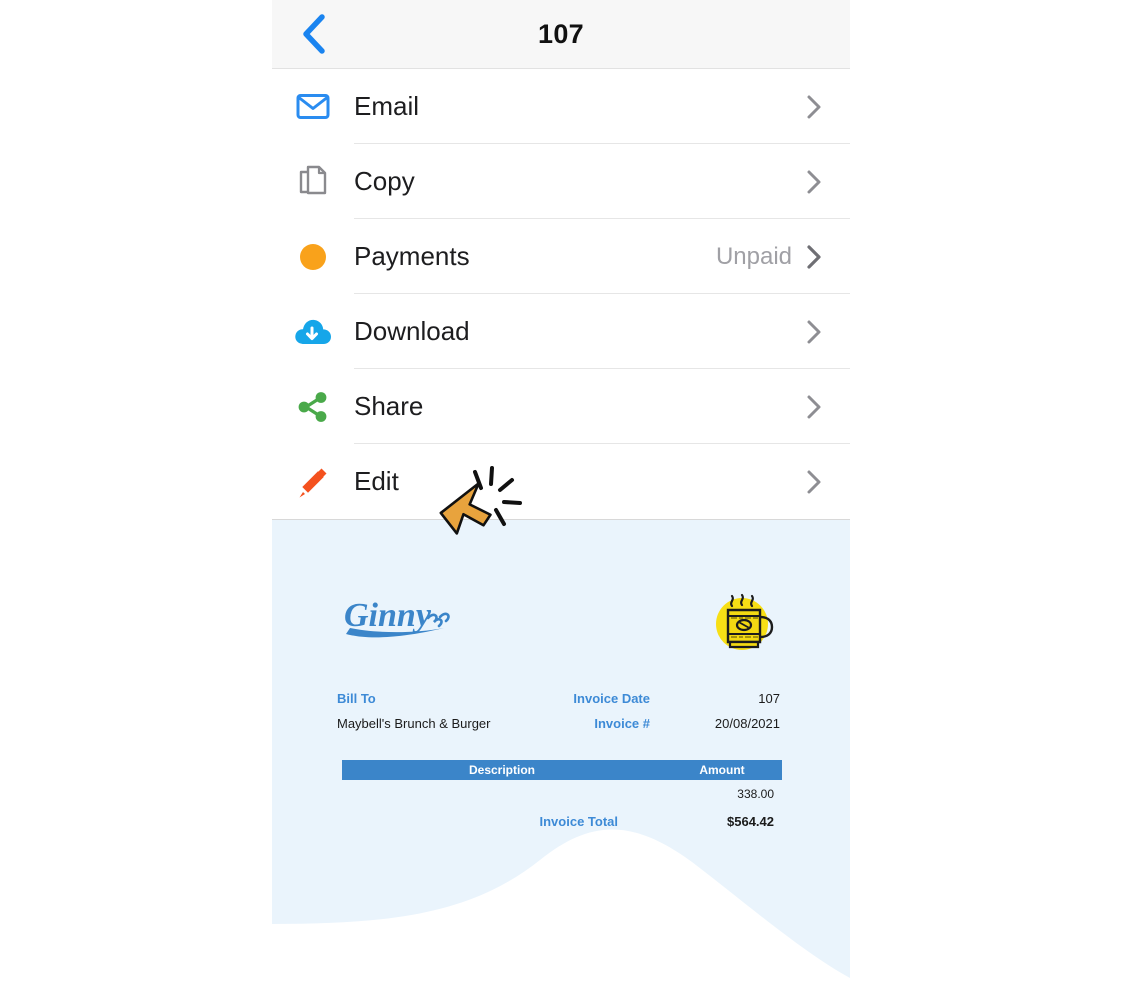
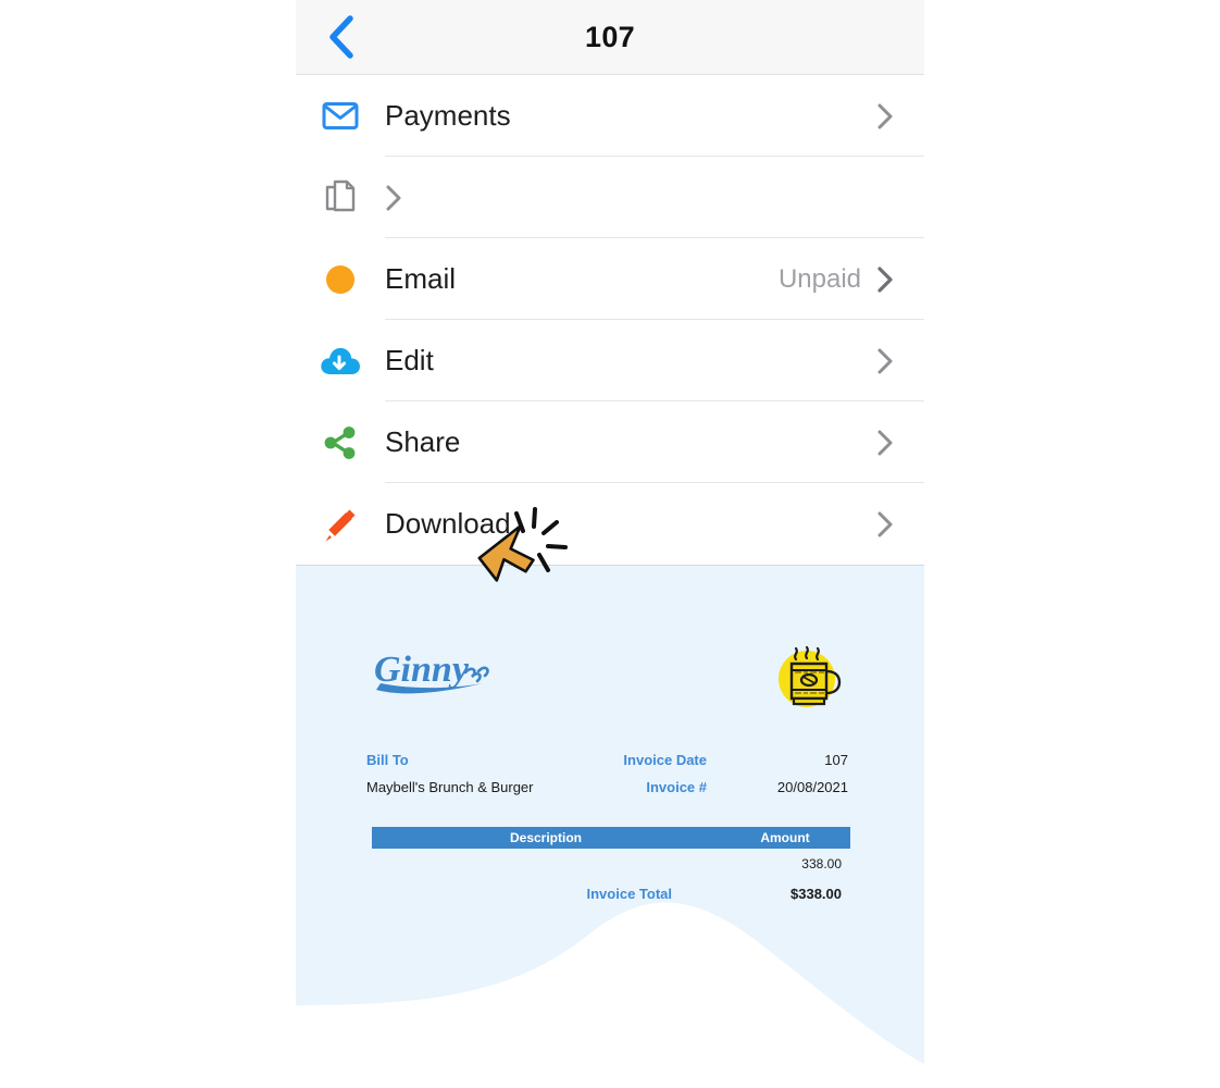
  107
- Email
+ Payments
- Copy
- Payments
+ Email
  Unpaid
- Download
+ Edit
  Share
- Edit
+ Download
  Ginny
  Bill To
  Maybell's Brunch & Burger
  Invoice Date
  107
  Invoice #
  20/08/2021
  Description
  Amount
  338.00
  Invoice Total
- $564.42
+ $338.00
